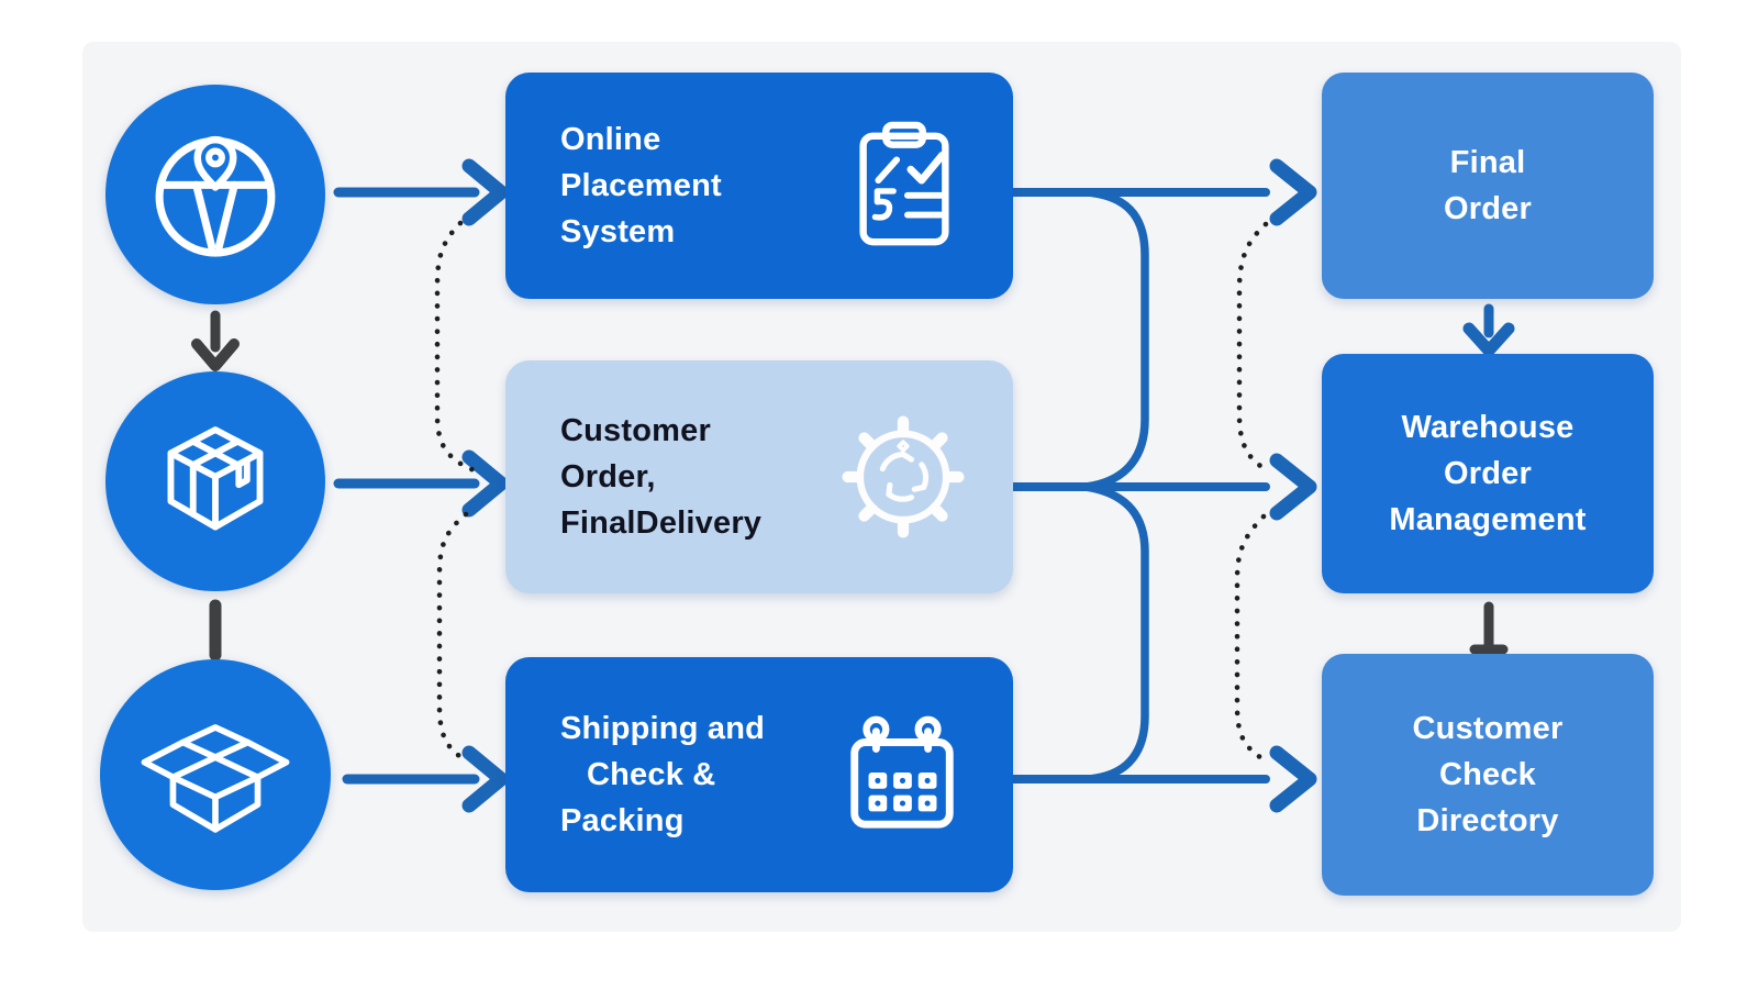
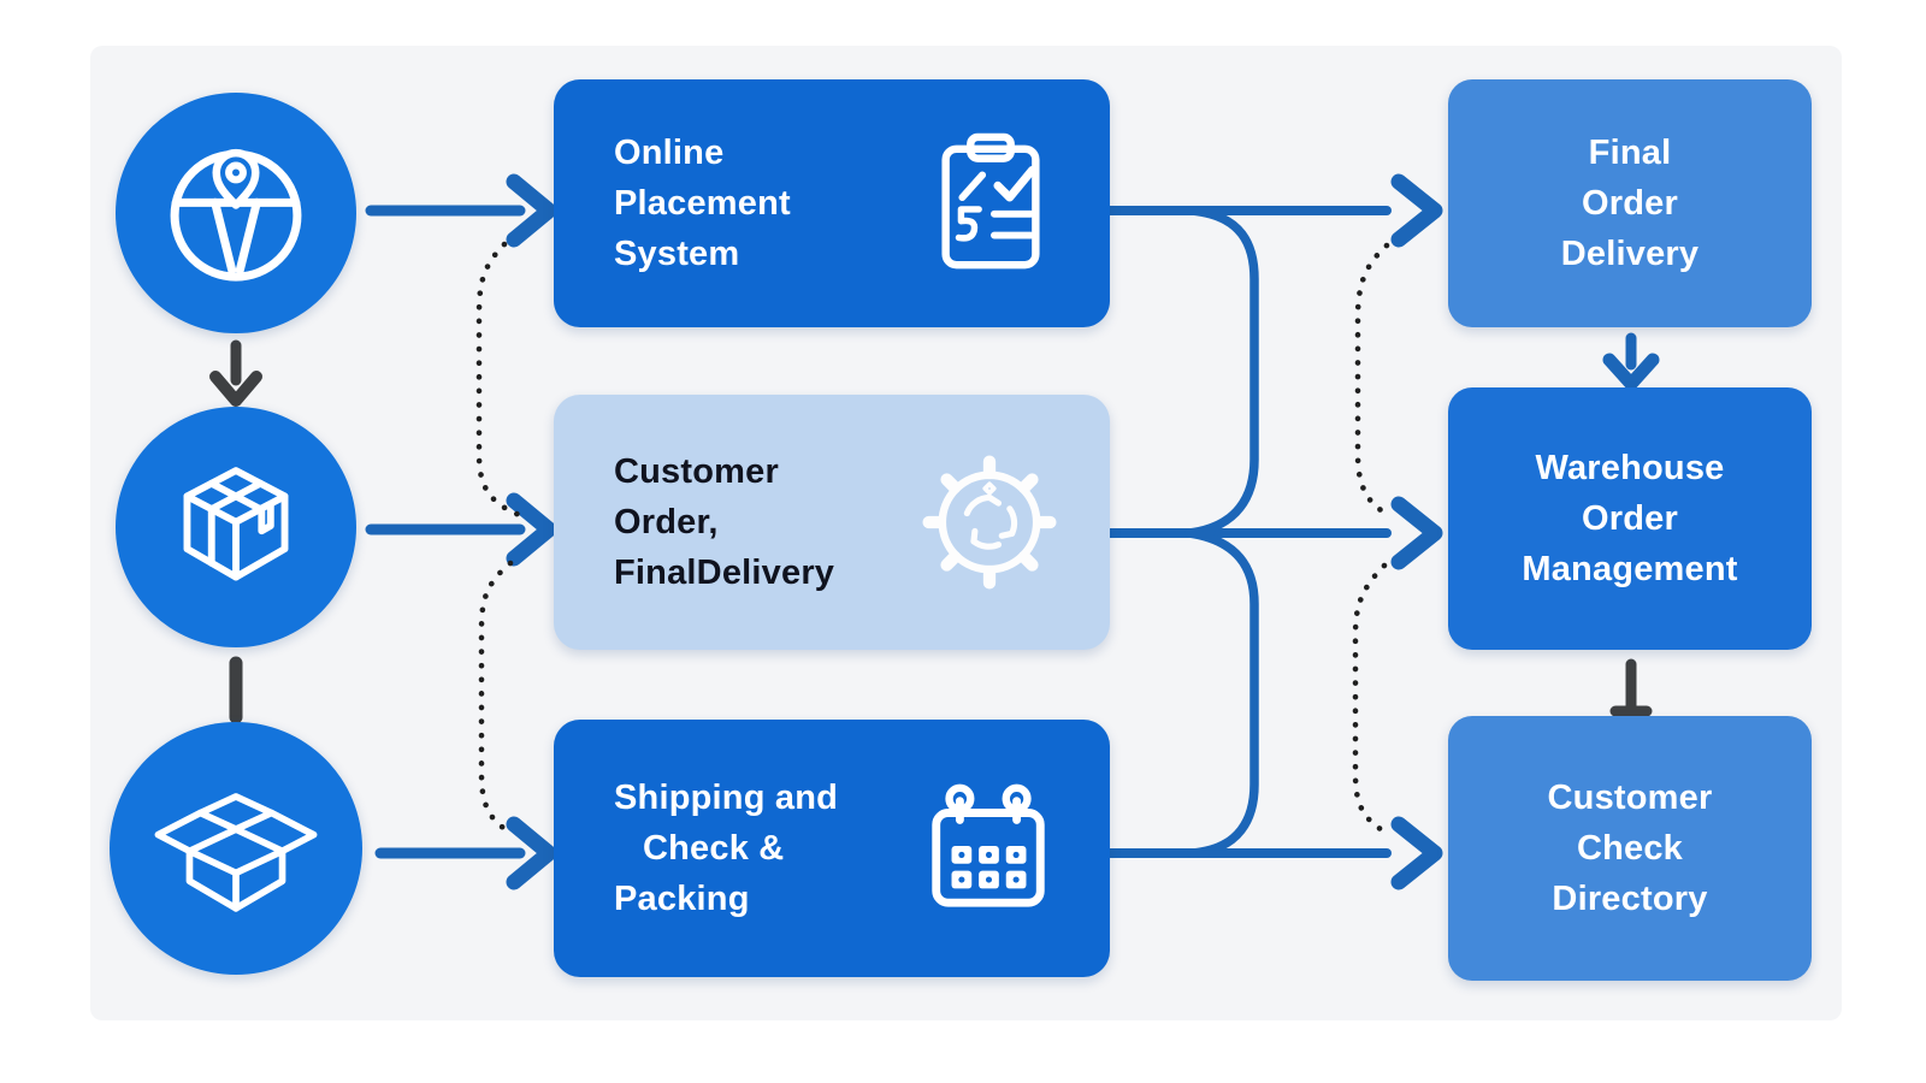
  Online
  Placement
  System
  Customer
  Order,
  FinalDelivery
  Shipping and
  Check &
  Packing
  Final
  Order
+ Delivery
  Warehouse
  Order
  Management
  Customer
  Check
  Directory
